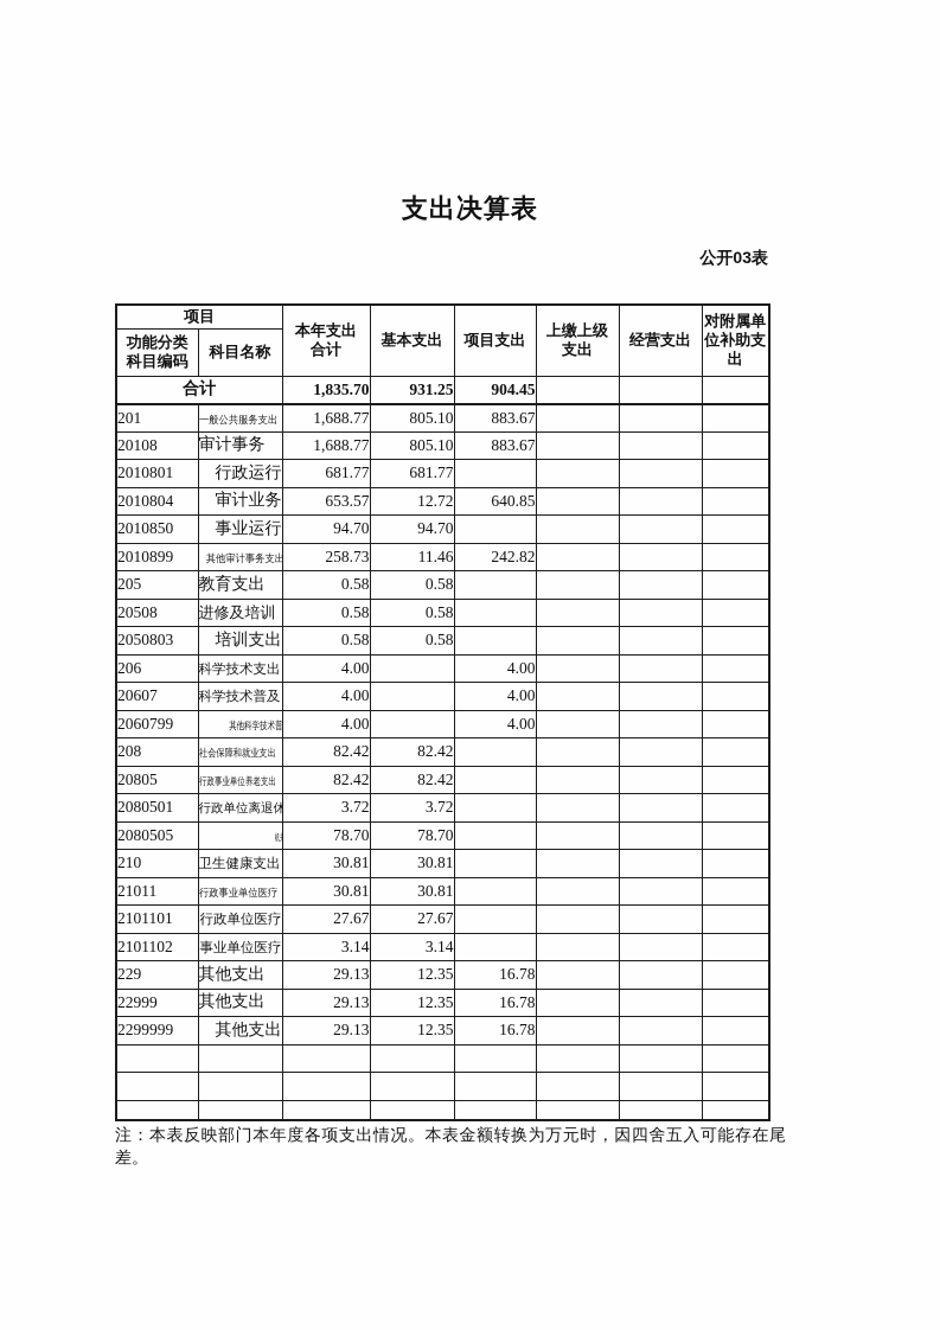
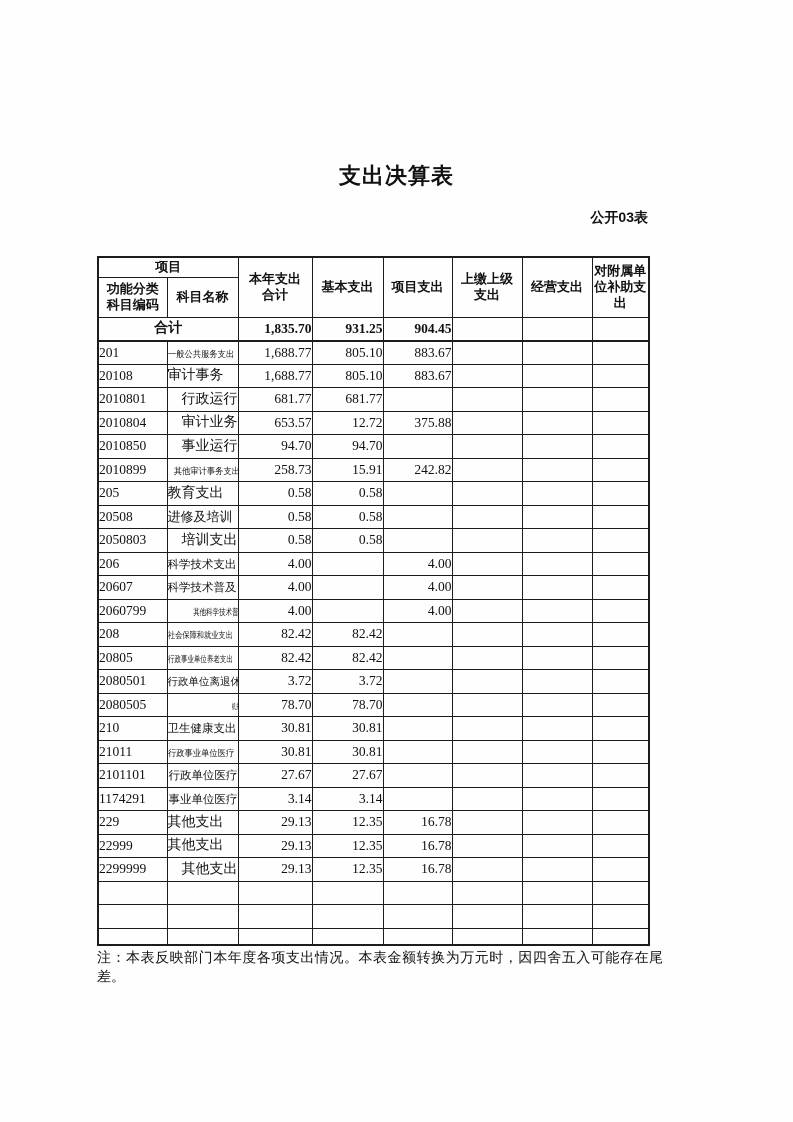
  支出决算表
  公开03表
  项目	本年支出合计	基本支出	项目支出	上缴上级支出	经营支出	对附属单位补助支出
  功能分类科目编码	科目名称
  合计	1,835.70	931.25	904.45
  201	一般公共服务支出	1,688.77	805.10	883.67
  20108	审计事务	1,688.77	805.10	883.67
  2010801	行政运行	681.77	681.77
- 2010804	审计业务	653.57	12.72	640.85
+ 2010804	审计业务	653.57	12.72	375.88
  2010850	事业运行	94.70	94.70
- 2010899	其他审计事务支出	258.73	11.46	242.82
+ 2010899	其他审计事务支出	258.73	15.91	242.82
  205	教育支出	0.58	0.58
  20508	进修及培训	0.58	0.58
  2050803	培训支出	0.58	0.58
  206	科学技术支出	4.00		4.00
  20607	科学技术普及	4.00		4.00
  2060799	其他科学技术普	4.00		4.00
  208	社会保障和就业支出	82.42	82.42
  20805	行政事业单位养老支出	82.42	82.42
  2080501	行政单位离退休	3.72	3.72
  210	卫生健康支出	30.81	30.81
  21011	行政事业单位医疗	30.81	30.81
  2101101	行政单位医疗	27.67	27.67
- 2101102	事业单位医疗	3.14	3.14
+ 1174291	事业单位医疗	3.14	3.14
  229	其他支出	29.13	12.35	16.78
  22999	其他支出	29.13	12.35	16.78
  2299999	其他支出	29.13	12.35	16.78
  注：本表反映部门本年度各项支出情况。本表金额转换为万元时，因四舍五入可能存在尾差。
